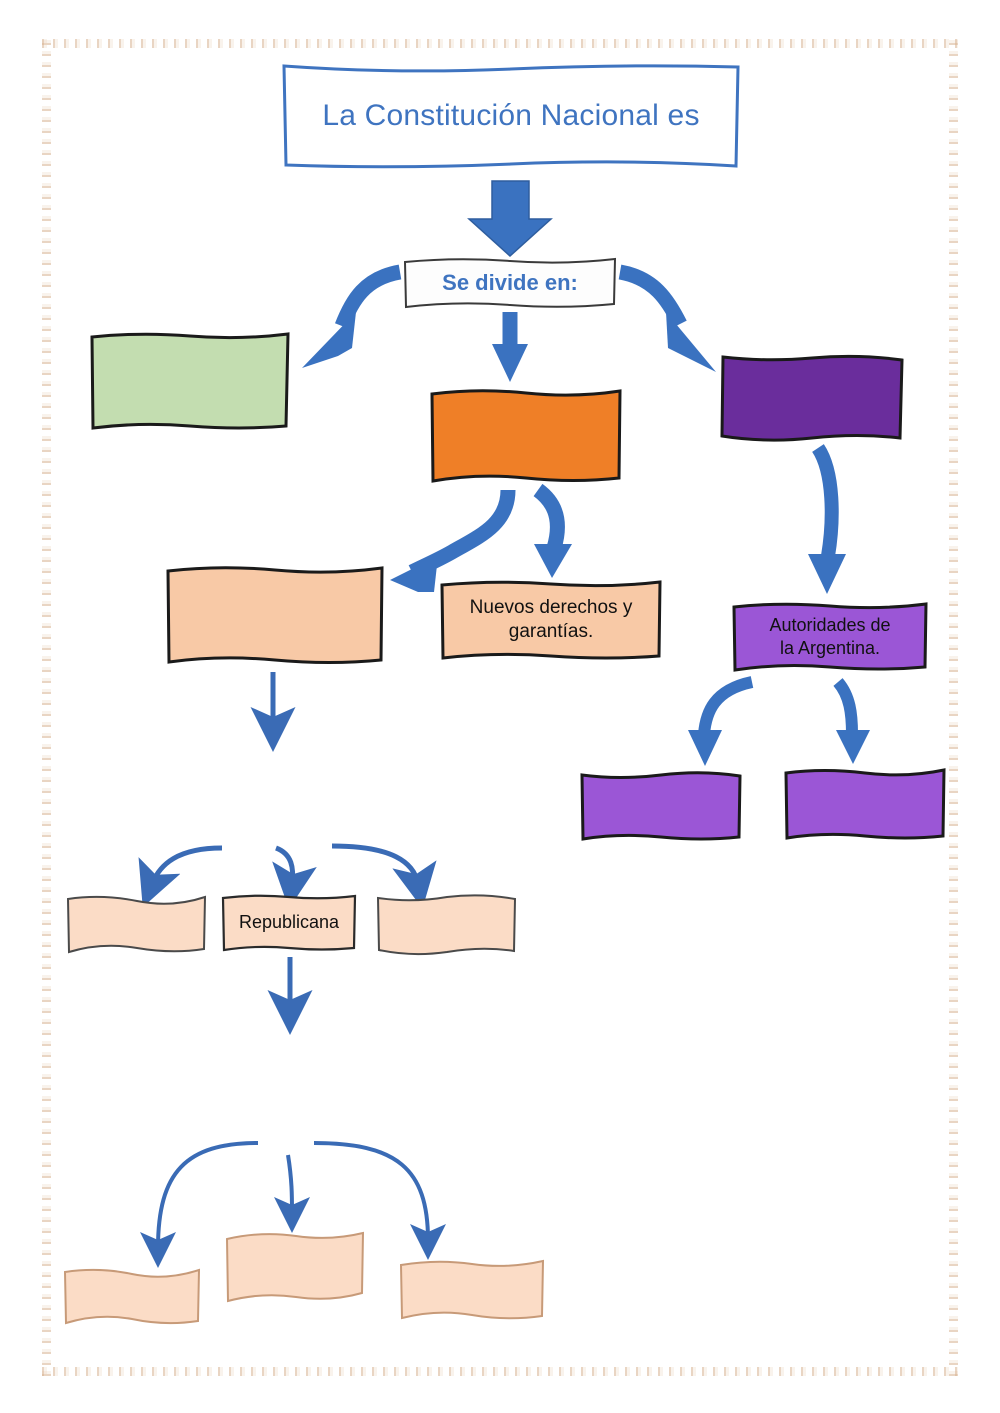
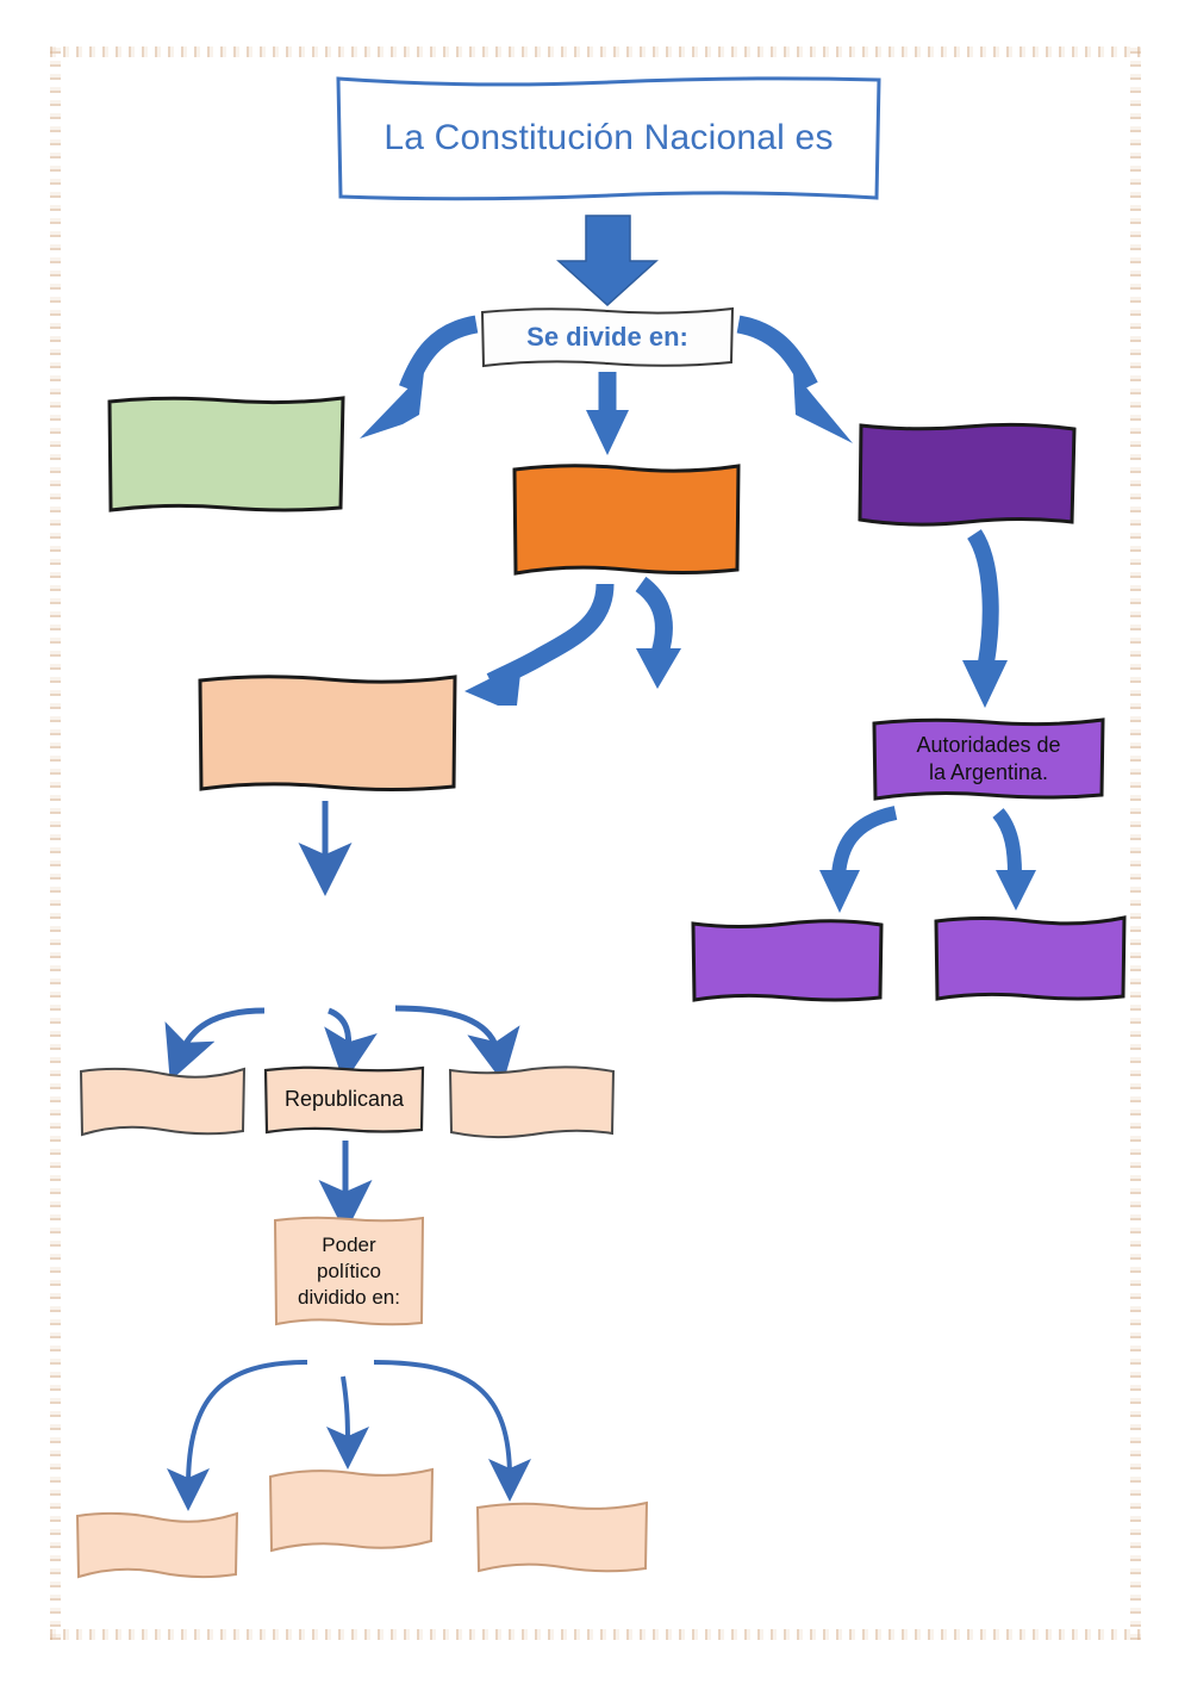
  La Constitución Nacional es
  Se divide en:
- Nuevos derechos y
- garantías.
  Autoridades de
  la Argentina.
  Republicana
+ Poder
+ político
+ dividido en:
